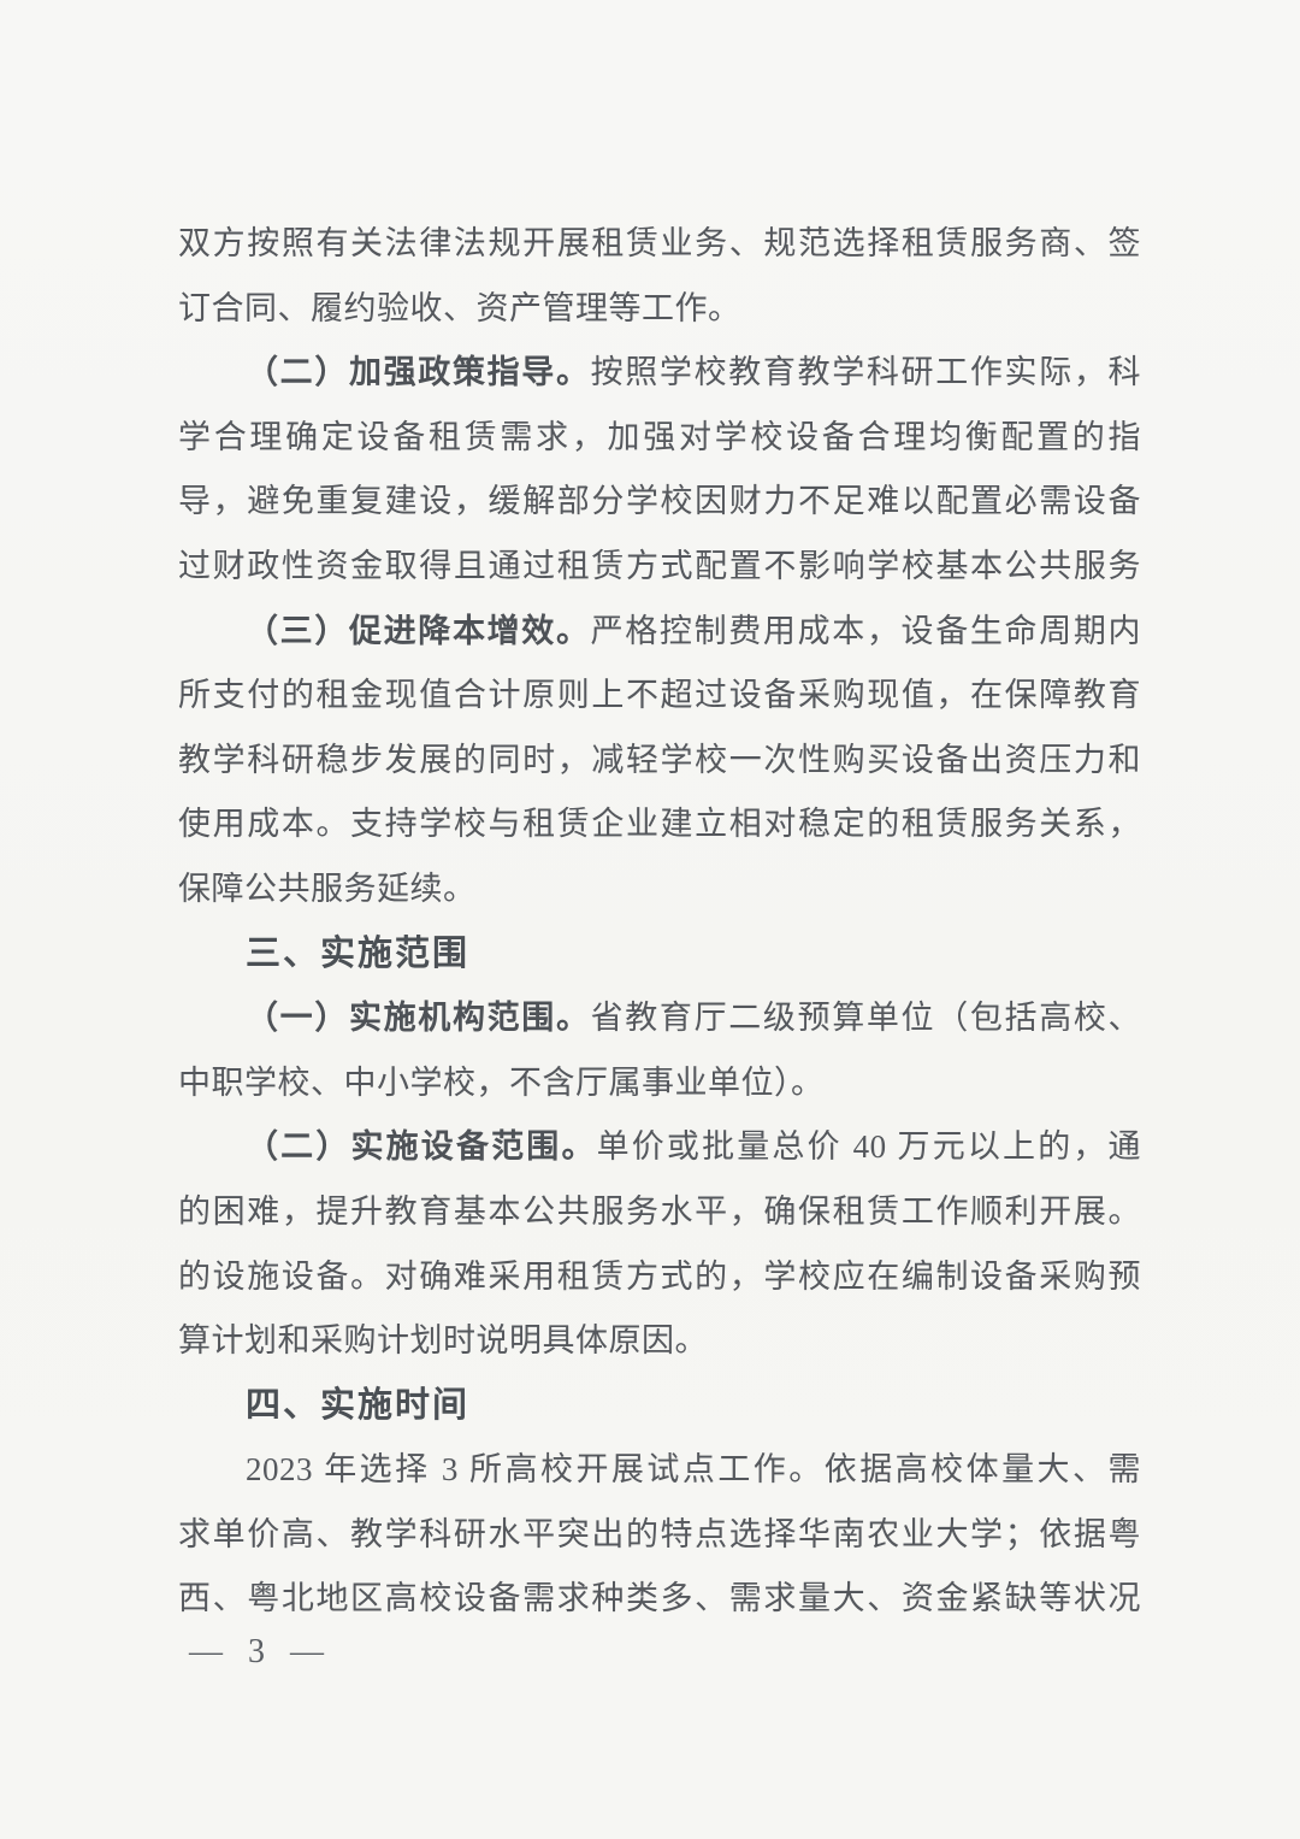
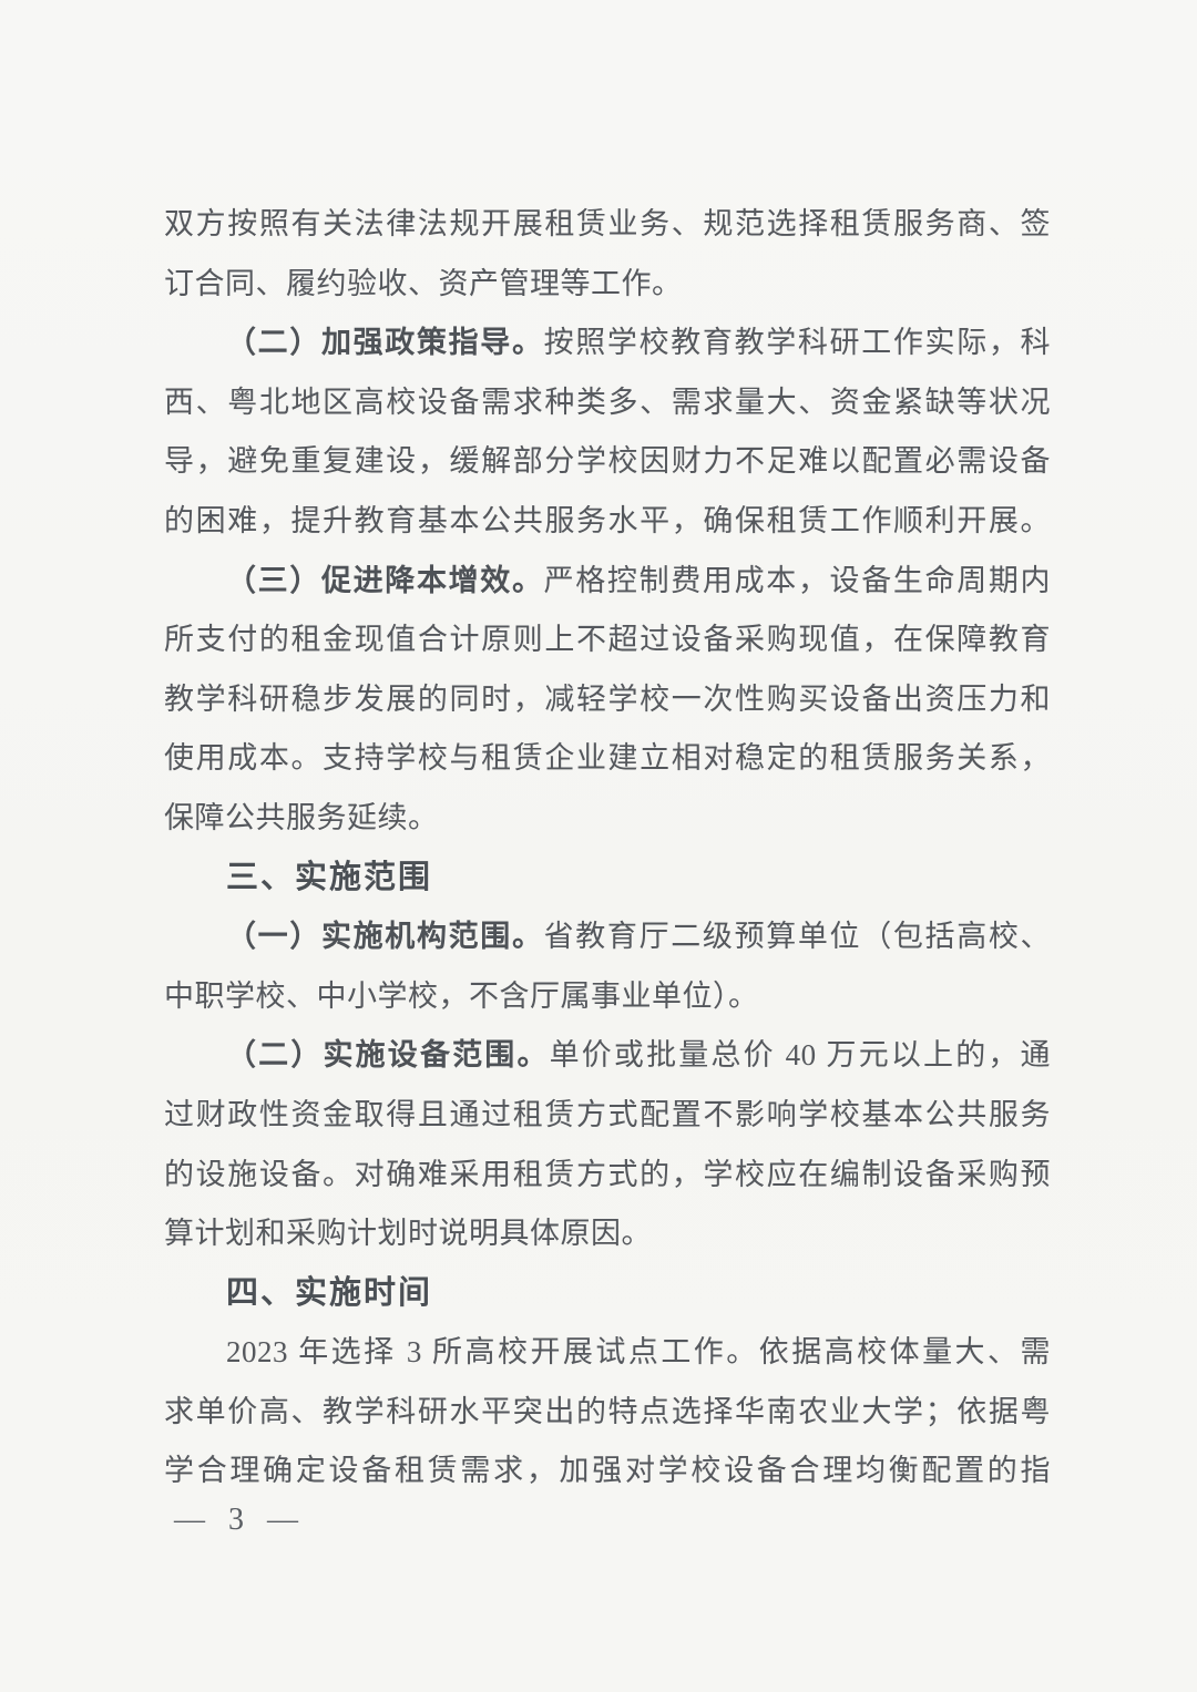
  双方按照有关法律法规开展租赁业务、规范选择租赁服务商、签
  订合同、履约验收、资产管理等工作。
  （二）加强政策指导。按照学校教育教学科研工作实际，科
- 学合理确定设备租赁需求，加强对学校设备合理均衡配置的指
+ 西、粤北地区高校设备需求种类多、需求量大、资金紧缺等状况
  导，避免重复建设，缓解部分学校因财力不足难以配置必需设备
- 过财政性资金取得且通过租赁方式配置不影响学校基本公共服务
+ 的困难，提升教育基本公共服务水平，确保租赁工作顺利开展。
  （三）促进降本增效。严格控制费用成本，设备生命周期内
  所支付的租金现值合计原则上不超过设备采购现值，在保障教育
  教学科研稳步发展的同时，减轻学校一次性购买设备出资压力和
  使用成本。支持学校与租赁企业建立相对稳定的租赁服务关系，
  保障公共服务延续。
  三、实施范围
  （一）实施机构范围。省教育厅二级预算单位（包括高校、
  中职学校、中小学校，不含厅属事业单位）。
  （二）实施设备范围。单价或批量总价 40 万元以上的，通
- 的困难，提升教育基本公共服务水平，确保租赁工作顺利开展。
+ 过财政性资金取得且通过租赁方式配置不影响学校基本公共服务
  的设施设备。对确难采用租赁方式的，学校应在编制设备采购预
  算计划和采购计划时说明具体原因。
  四、实施时间
  2023 年选择 3 所高校开展试点工作。依据高校体量大、需
  求单价高、教学科研水平突出的特点选择华南农业大学；依据粤
- 西、粤北地区高校设备需求种类多、需求量大、资金紧缺等状况
+ 学合理确定设备租赁需求，加强对学校设备合理均衡配置的指
  — 3 —
